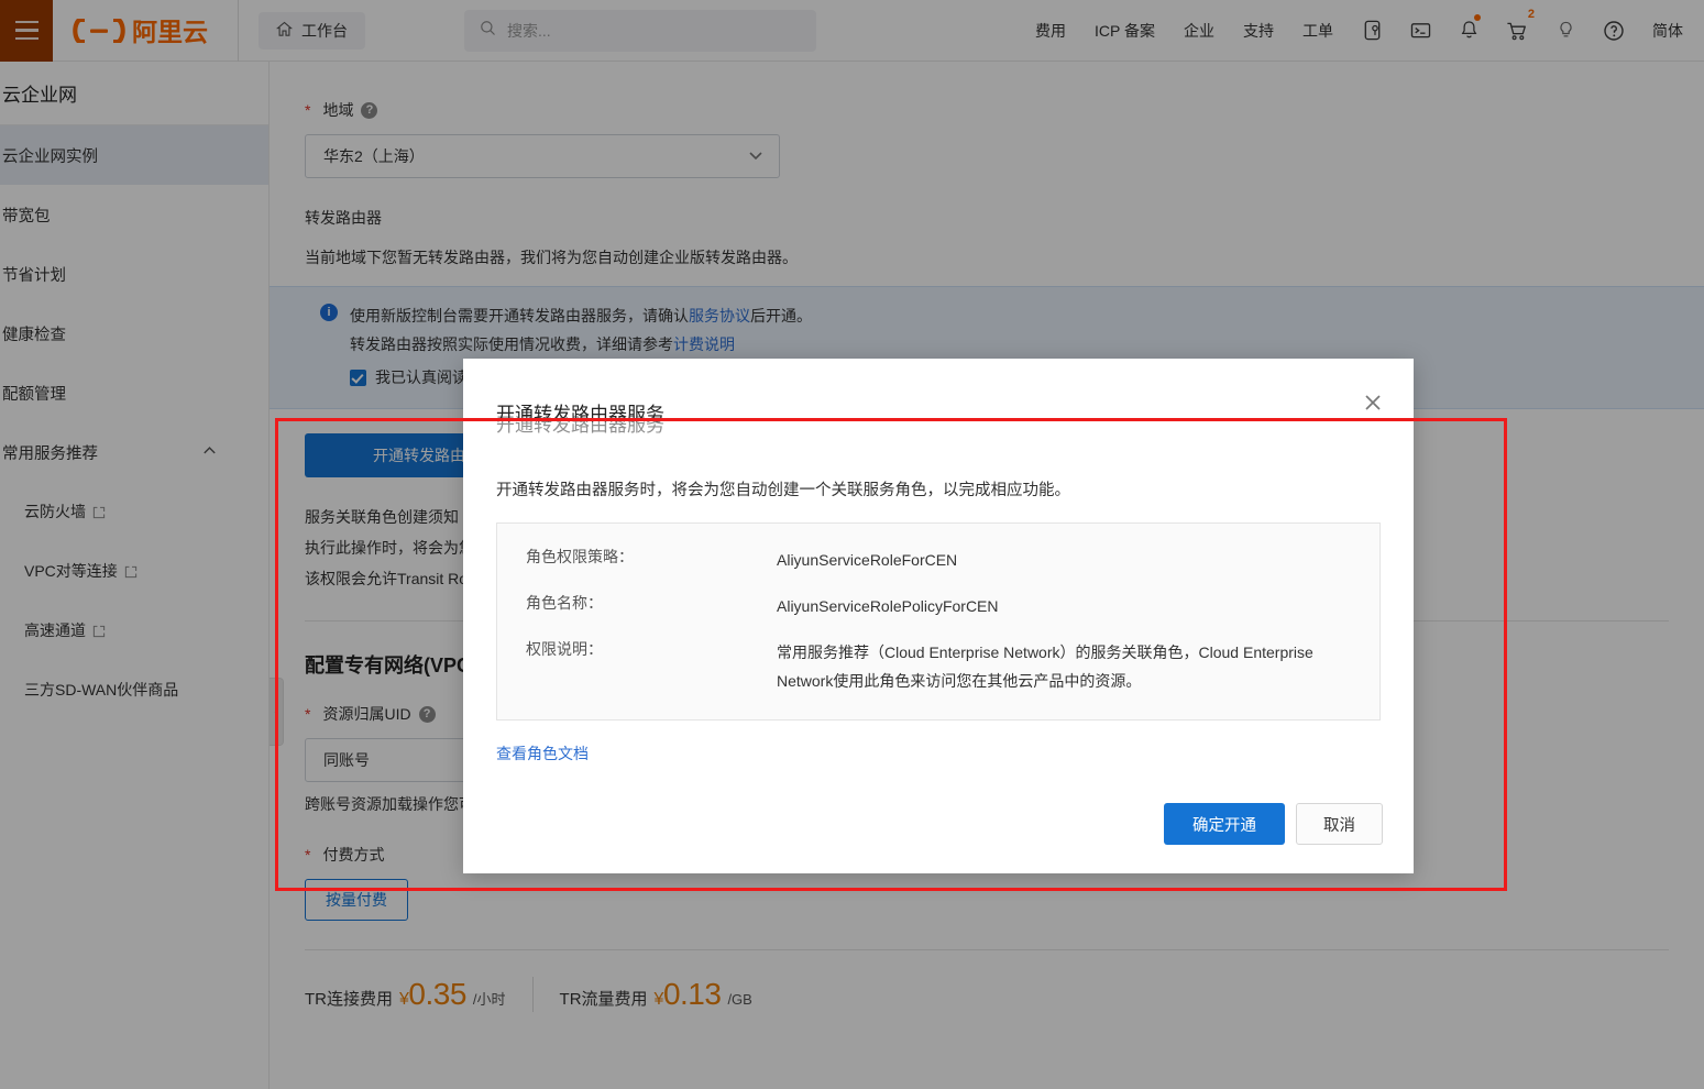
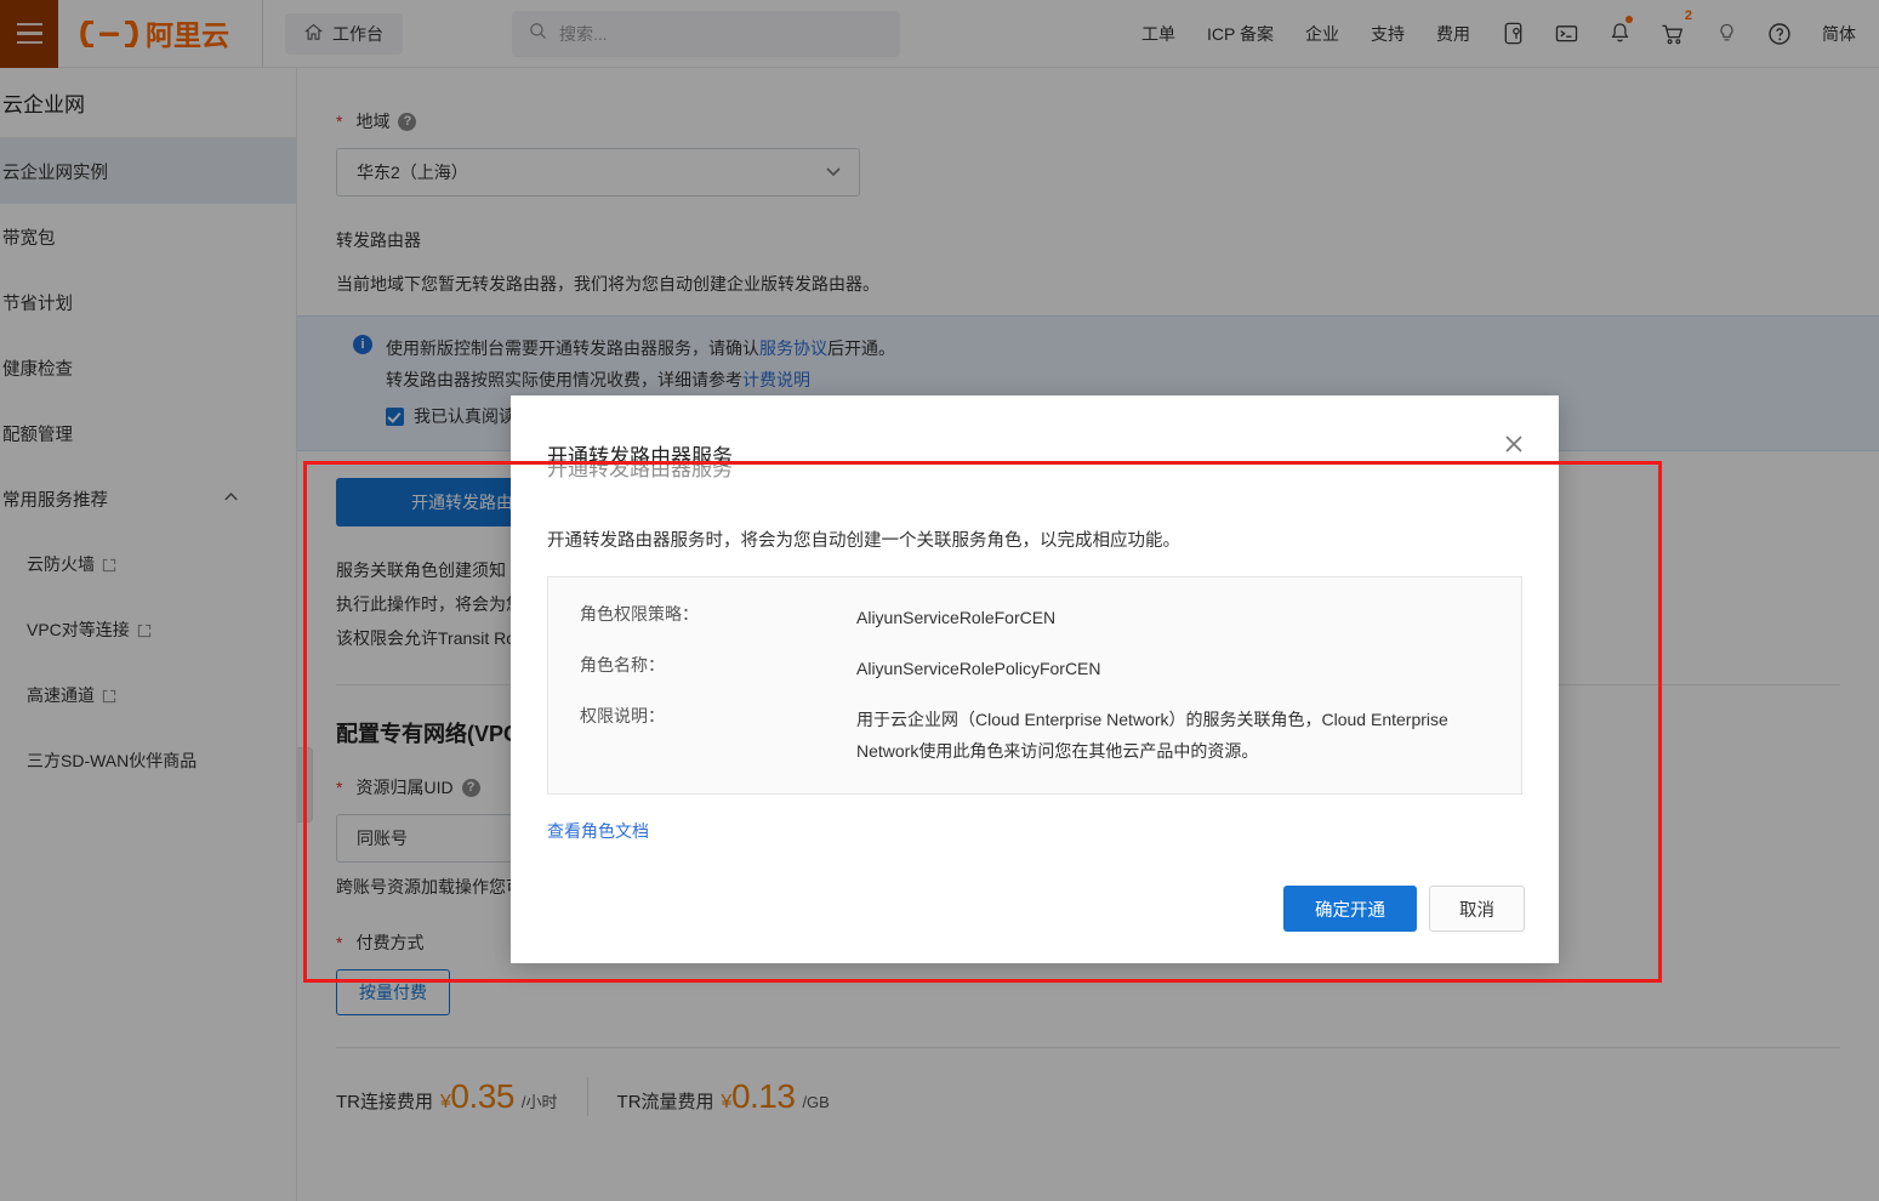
  阿里云
  工作台
  搜索...
- 费用
+ 工单
  ICP 备案
  企业
  支持
- 工单
+ 费用
  2
  简体
  云企业网
  云企业网实例
  带宽包
  节省计划
  健康检查
  配额管理
  常用服务推荐
  云防火墙
  VPC对等连接
  高速通道
  三方SD-WAN伙伴商品
  *
  地域
  ?
  华东2（上海）
  转发路由器
  当前地域下您暂无转发路由器，我们将为您自动创建企业版转发路由器。
  i
  使用新版控制台需要开通转发路由器服务，请确认服务协议后开通。
  转发路由器按照实际使用情况收费，详细请参考计费说明
  服务关联角色创建须知
  配置专有网络(VP
  *
  资源归属UID
  ?
  同账号
  *
  付费方式
  按量付费
  TR连接费用
  ¥0.35
  /小时
  TR流量费用
  ¥0.13
  /GB
  ‹
  开通转发路由器服务
  开通转发路由器服务
  开通转发路由器服务时，将会为您自动创建一个关联服务角色，以完成相应功能。
  角色权限策略：
  AliyunServiceRoleForCEN
  角色名称：
  AliyunServiceRolePolicyForCEN
  权限说明：
- 常用服务推荐（Cloud Enterprise Network）的服务关联角色，Cloud Enterprise Network使用此角色来访问您在其他云产品中的资源。
+ 用于云企业网（Cloud Enterprise Network）的服务关联角色，Cloud Enterprise Network使用此角色来访问您在其他云产品中的资源。
  查看角色文档
  确定开通
  取消
